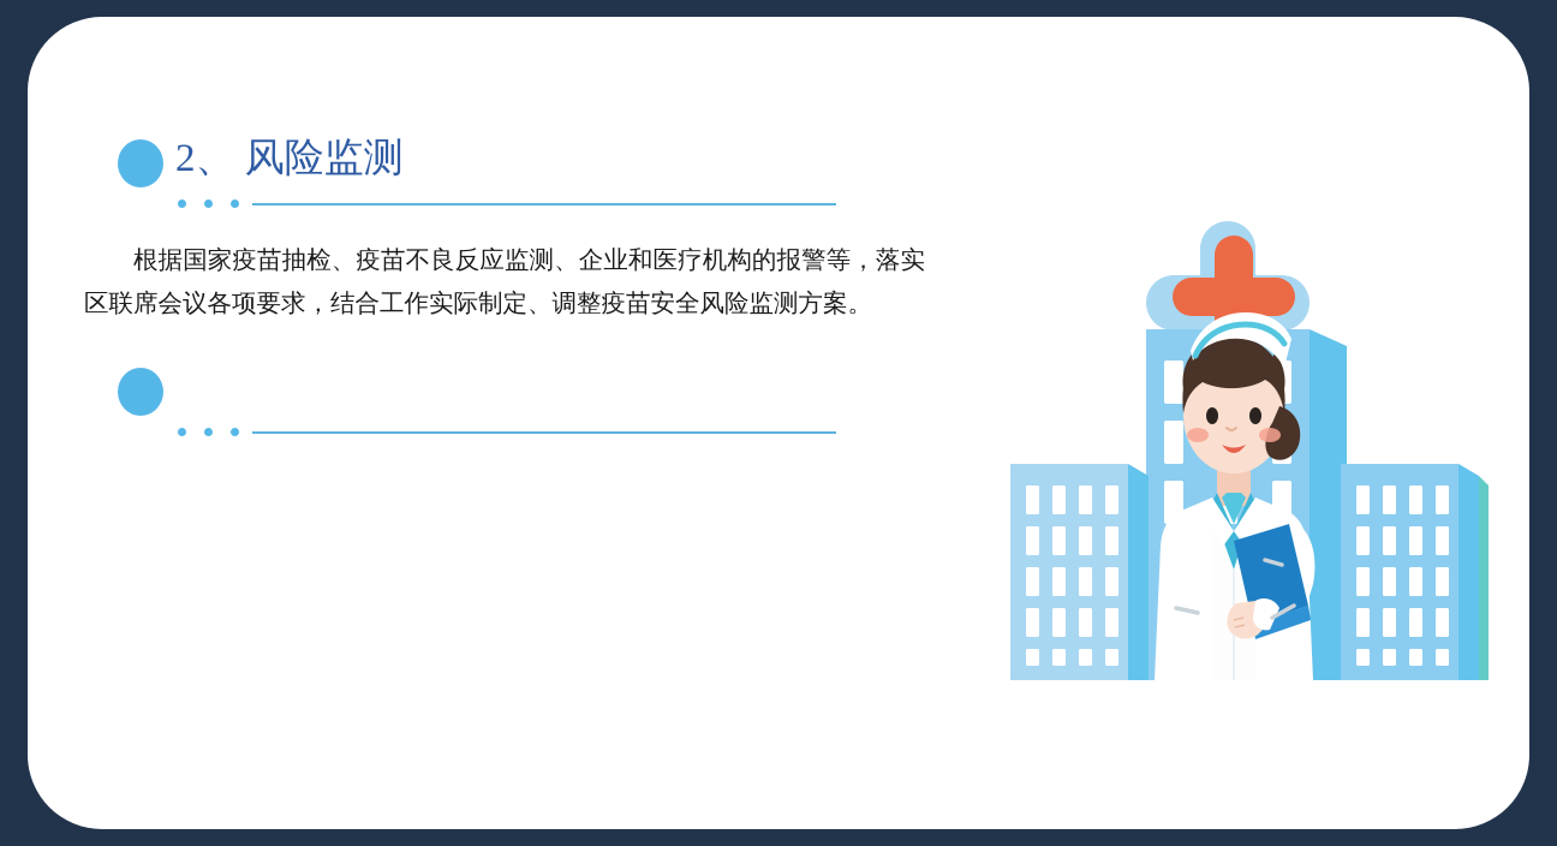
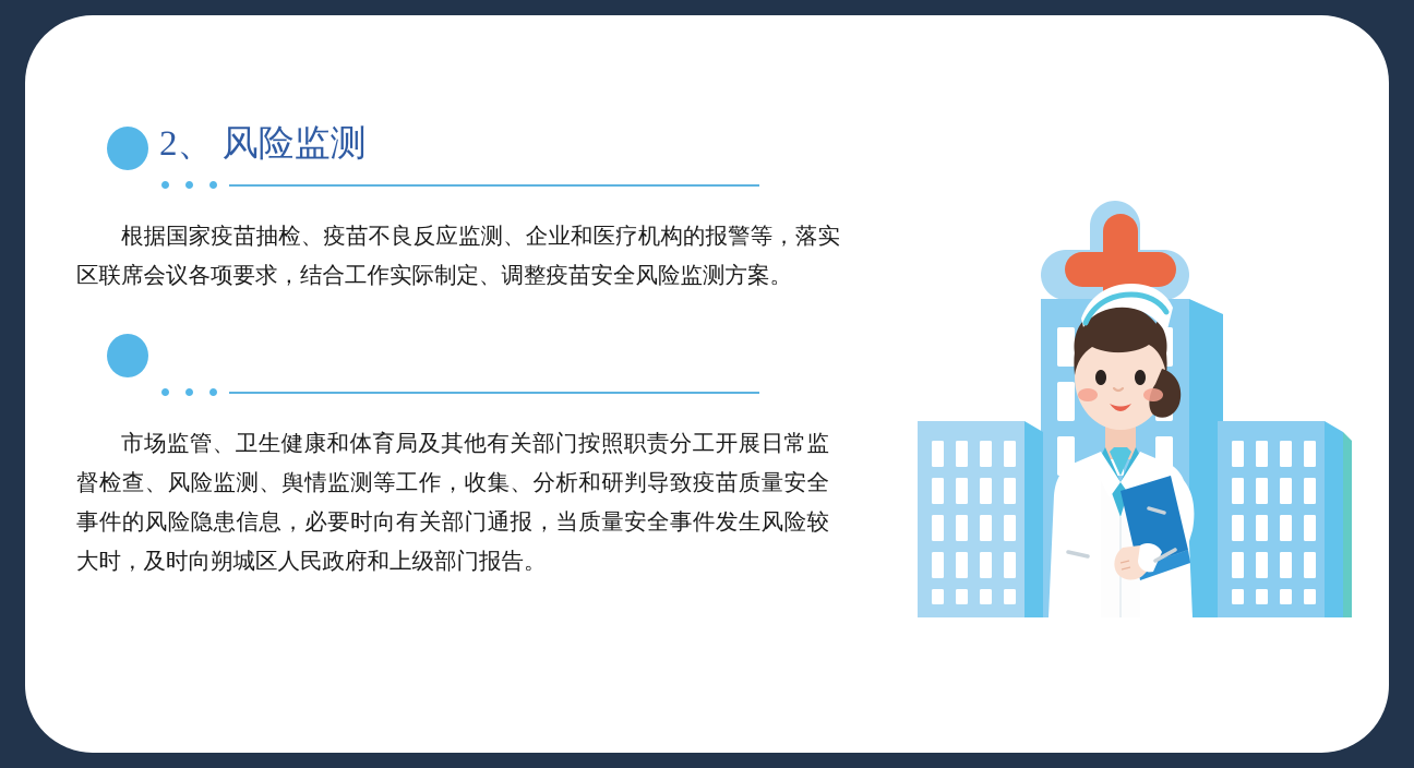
  2、 风险监测
  根据国家疫苗抽检、疫苗不良反应监测、企业和医疗机构的报警等，落实区联席会议各项要求，结合工作实际制定、调整疫苗安全风险监测方案。
+ 市场监管、卫生健康和体育局及其他有关部门按照职责分工开展日常监督检查、风险监测、舆情监测等工作，收集、分析和研判导致疫苗质量安全事件的风险隐患信息，必要时向有关部门通报，当质量安全事件发生风险较大时，及时向朔城区人民政府和上级部门报告。
